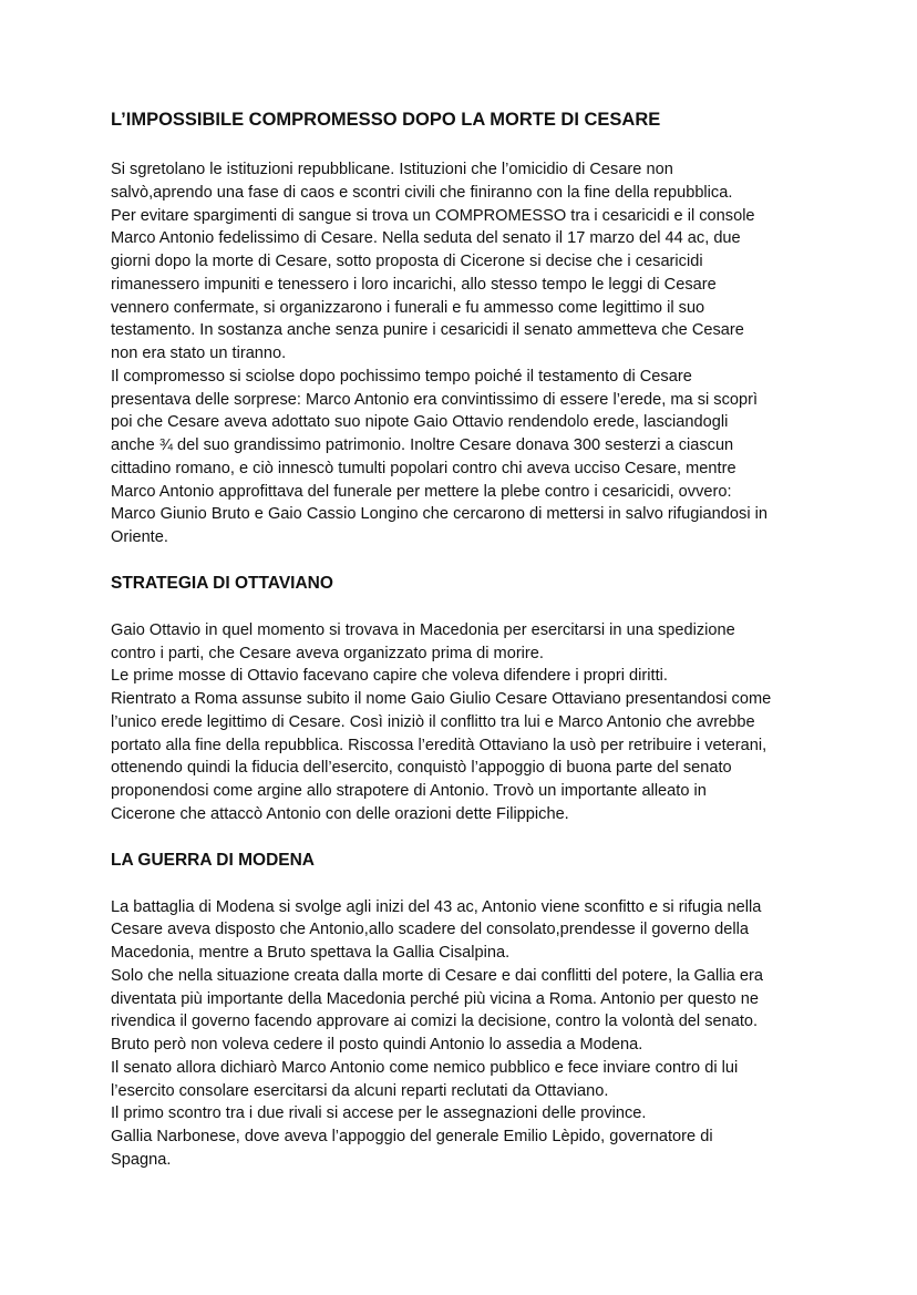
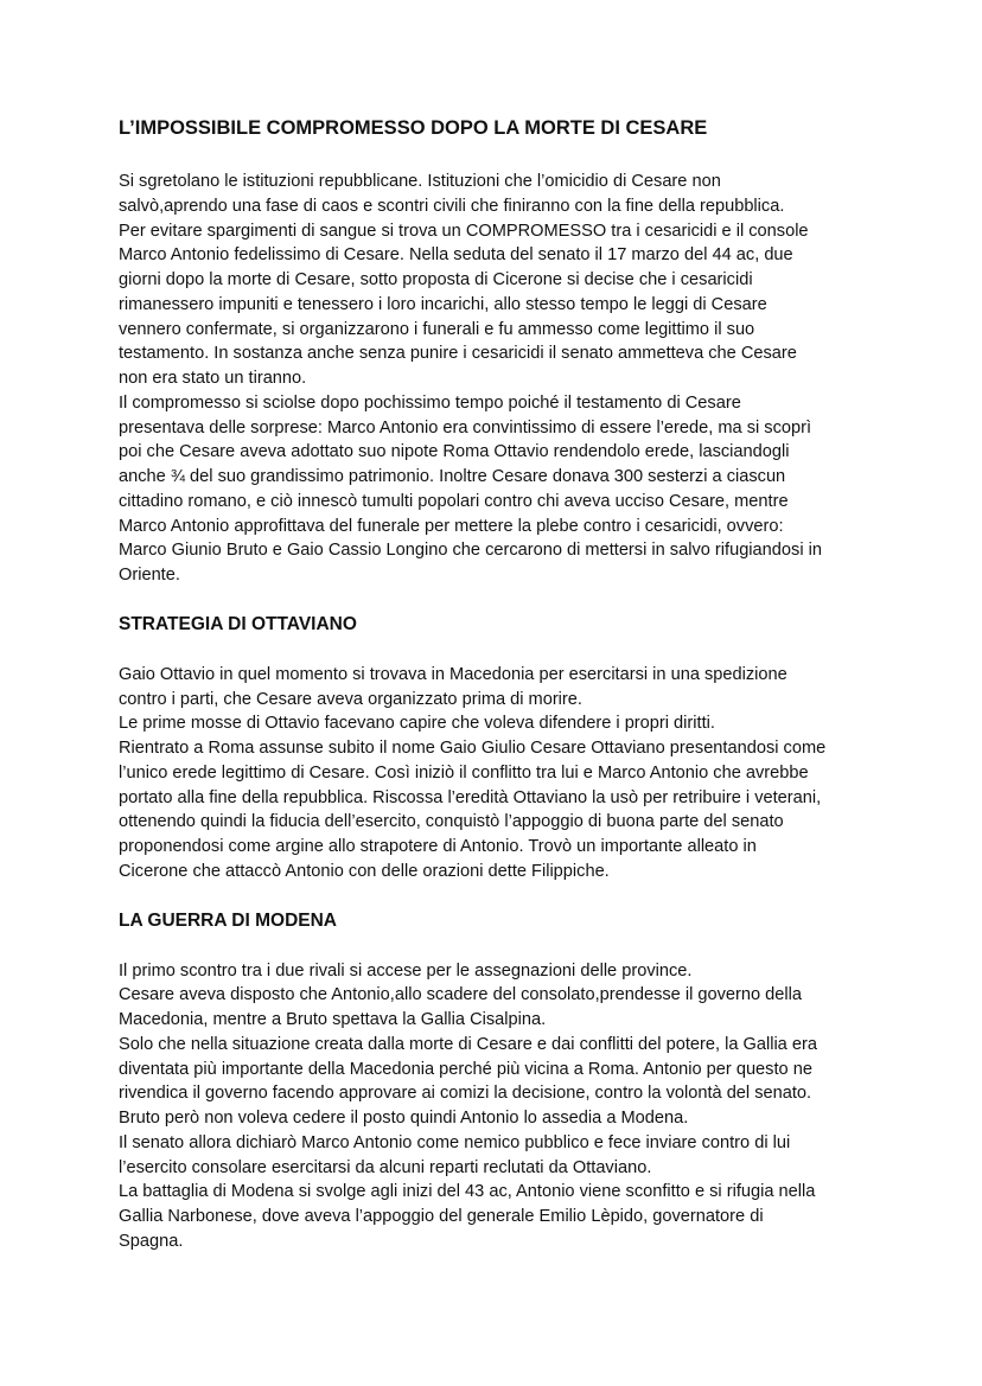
  L’IMPOSSIBILE COMPROMESSO DOPO LA MORTE DI CESARE
  Si sgretolano le istituzioni repubblicane. Istituzioni che l’omicidio di Cesare non
  salvò,aprendo una fase di caos e scontri civili che finiranno con la fine della repubblica.
  Per evitare spargimenti di sangue si trova un COMPROMESSO tra i cesaricidi e il console
  Marco Antonio fedelissimo di Cesare. Nella seduta del senato il 17 marzo del 44 ac, due
  giorni dopo la morte di Cesare, sotto proposta di Cicerone si decise che i cesaricidi
  rimanessero impuniti e tenessero i loro incarichi, allo stesso tempo le leggi di Cesare
  vennero confermate, si organizzarono i funerali e fu ammesso come legittimo il suo
  testamento. In sostanza anche senza punire i cesaricidi il senato ammetteva che Cesare
  non era stato un tiranno.
  Il compromesso si sciolse dopo pochissimo tempo poiché il testamento di Cesare
  presentava delle sorprese: Marco Antonio era convintissimo di essere l’erede, ma si scoprì
- poi che Cesare aveva adottato suo nipote Gaio Ottavio rendendolo erede, lasciandogli
+ poi che Cesare aveva adottato suo nipote Roma Ottavio rendendolo erede, lasciandogli
  anche ¾ del suo grandissimo patrimonio. Inoltre Cesare donava 300 sesterzi a ciascun
  cittadino romano, e ciò innescò tumulti popolari contro chi aveva ucciso Cesare, mentre
  Marco Antonio approfittava del funerale per mettere la plebe contro i cesaricidi, ovvero:
  Marco Giunio Bruto e Gaio Cassio Longino che cercarono di mettersi in salvo rifugiandosi in
  Oriente.
  STRATEGIA DI OTTAVIANO
  Gaio Ottavio in quel momento si trovava in Macedonia per esercitarsi in una spedizione
  contro i parti, che Cesare aveva organizzato prima di morire.
  Le prime mosse di Ottavio facevano capire che voleva difendere i propri diritti.
  Rientrato a Roma assunse subito il nome Gaio Giulio Cesare Ottaviano presentandosi come
  l’unico erede legittimo di Cesare. Così iniziò il conflitto tra lui e Marco Antonio che avrebbe
  portato alla fine della repubblica. Riscossa l’eredità Ottaviano la usò per retribuire i veterani,
  ottenendo quindi la fiducia dell’esercito, conquistò l’appoggio di buona parte del senato
  proponendosi come argine allo strapotere di Antonio. Trovò un importante alleato in
  Cicerone che attaccò Antonio con delle orazioni dette Filippiche.
  LA GUERRA DI MODENA
- La battaglia di Modena si svolge agli inizi del 43 ac, Antonio viene sconfitto e si rifugia nella
+ Il primo scontro tra i due rivali si accese per le assegnazioni delle province.
  Cesare aveva disposto che Antonio,allo scadere del consolato,prendesse il governo della
  Macedonia, mentre a Bruto spettava la Gallia Cisalpina.
  Solo che nella situazione creata dalla morte di Cesare e dai conflitti del potere, la Gallia era
  diventata più importante della Macedonia perché più vicina a Roma. Antonio per questo ne
  rivendica il governo facendo approvare ai comizi la decisione, contro la volontà del senato.
  Bruto però non voleva cedere il posto quindi Antonio lo assedia a Modena.
  Il senato allora dichiarò Marco Antonio come nemico pubblico e fece inviare contro di lui
  l’esercito consolare esercitarsi da alcuni reparti reclutati da Ottaviano.
- Il primo scontro tra i due rivali si accese per le assegnazioni delle province.
+ La battaglia di Modena si svolge agli inizi del 43 ac, Antonio viene sconfitto e si rifugia nella
  Gallia Narbonese, dove aveva l’appoggio del generale Emilio Lèpido, governatore di
  Spagna.
